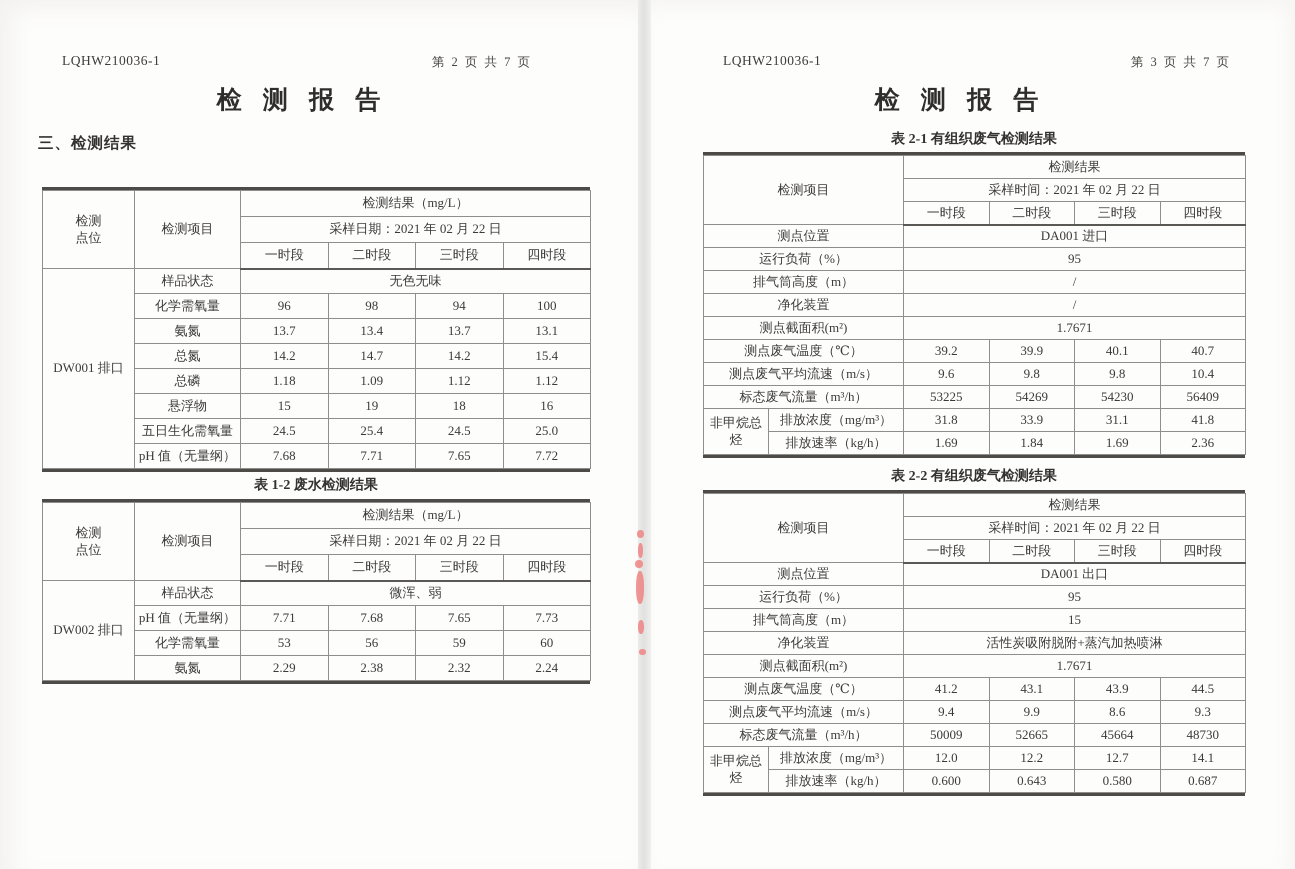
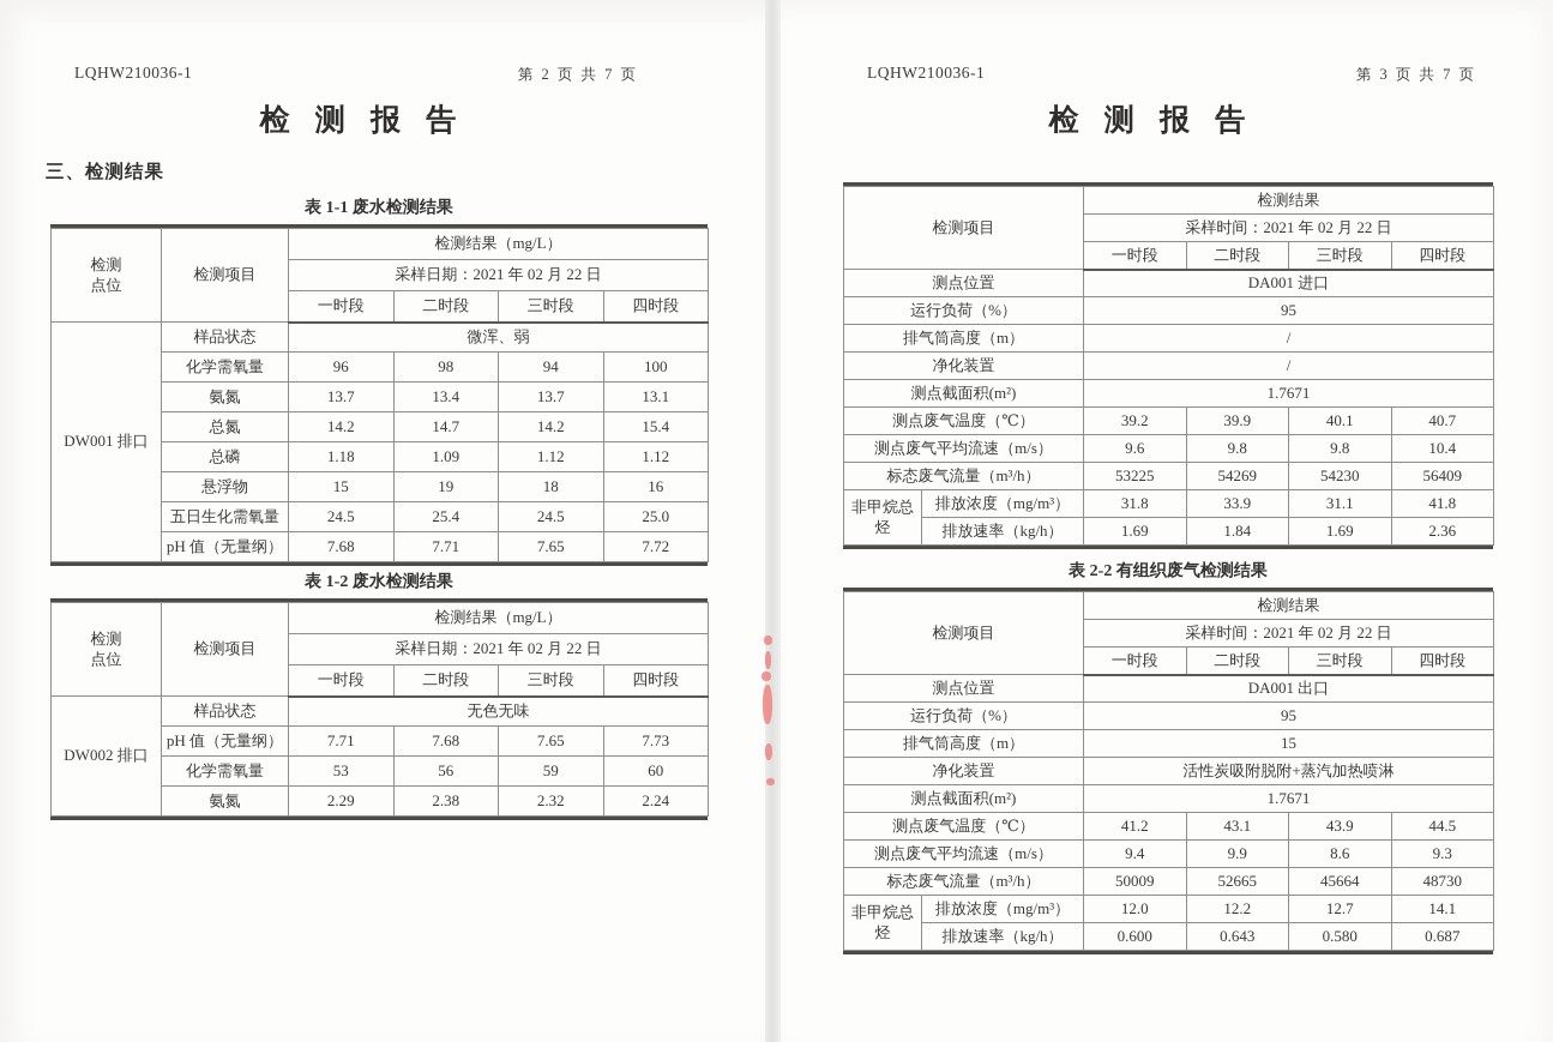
  LQHW210036-1
  第 2 页 共 7 页
  检 测 报 告
  三、检测结果
+ 表 1-1 废水检测结果
  检测 点位	检测项目	检测结果（mg/L）
  采样日期：2021 年 02 月 22 日
  一时段	二时段	三时段	四时段
- DW001 排口	样品状态	无色无味
+ DW001 排口	样品状态	微浑、弱
  化学需氧量	96	98	94	100
  氨氮	13.7	13.4	13.7	13.1
  总氮	14.2	14.7	14.2	15.4
  总磷	1.18	1.09	1.12	1.12
  悬浮物	15	19	18	16
  五日生化需氧量	24.5	25.4	24.5	25.0
  pH 值（无量纲）	7.68	7.71	7.65	7.72
  表 1-2 废水检测结果
  检测 点位	检测项目	检测结果（mg/L）
  采样日期：2021 年 02 月 22 日
  一时段	二时段	三时段	四时段
- DW002 排口	样品状态	微浑、弱
+ DW002 排口	样品状态	无色无味
  pH 值（无量纲）	7.71	7.68	7.65	7.73
  化学需氧量	53	56	59	60
  氨氮	2.29	2.38	2.32	2.24
  LQHW210036-1
  第 3 页 共 7 页
  检 测 报 告
- 表 2-1 有组织废气检测结果
  检测项目	检测结果
  采样时间：2021 年 02 月 22 日
  一时段	二时段	三时段	四时段
  测点位置	DA001 进口
  运行负荷（%）	95
  排气筒高度（m）	/
  净化装置	/
  测点截面积(m²)	1.7671
  测点废气温度（℃）	39.2	39.9	40.1	40.7
  测点废气平均流速（m/s）	9.6	9.8	9.8	10.4
  标态废气流量（m³/h）	53225	54269	54230	56409
  非甲烷总烃	排放浓度（mg/m³）	31.8	33.9	31.1	41.8
  排放速率（kg/h）	1.69	1.84	1.69	2.36
  表 2-2 有组织废气检测结果
  检测项目	检测结果
  采样时间：2021 年 02 月 22 日
  一时段	二时段	三时段	四时段
  测点位置	DA001 出口
  运行负荷（%）	95
  排气筒高度（m）	15
  净化装置	活性炭吸附脱附+蒸汽加热喷淋
  测点截面积(m²)	1.7671
  测点废气温度（℃）	41.2	43.1	43.9	44.5
  测点废气平均流速（m/s）	9.4	9.9	8.6	9.3
  标态废气流量（m³/h）	50009	52665	45664	48730
  非甲烷总烃	排放浓度（mg/m³）	12.0	12.2	12.7	14.1
  排放速率（kg/h）	0.600	0.643	0.580	0.687
